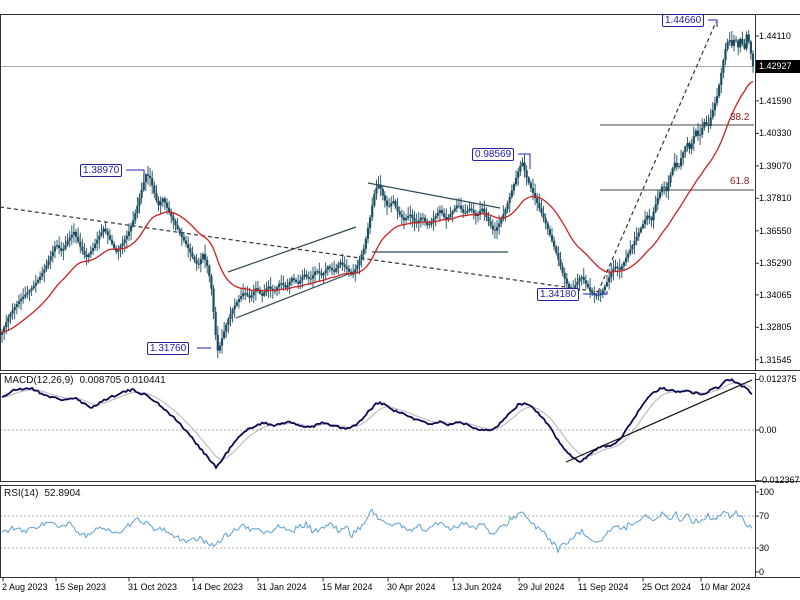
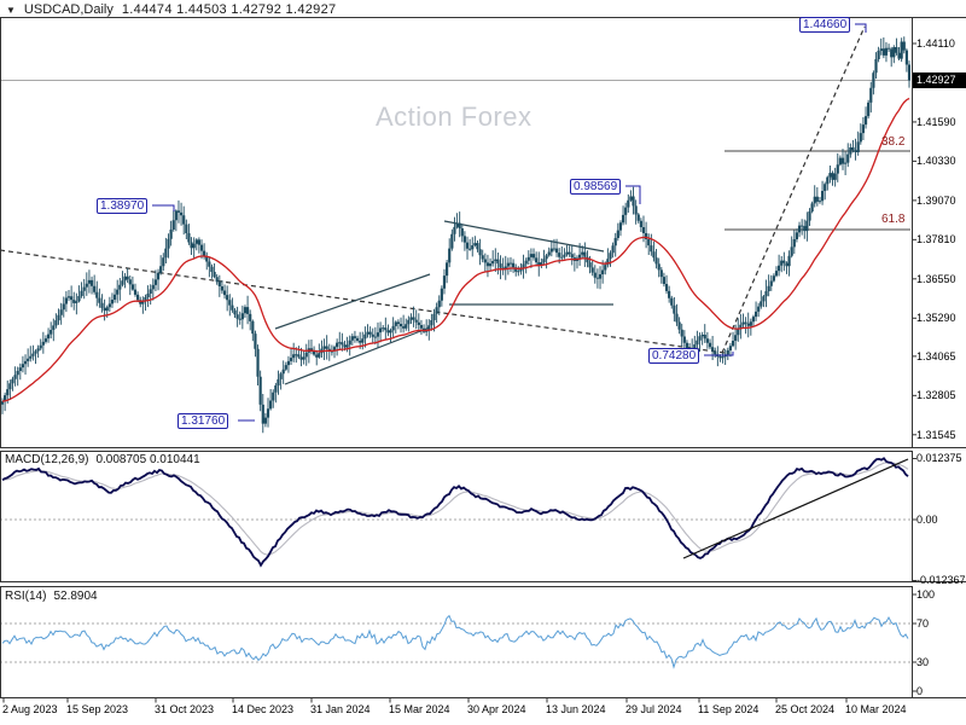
+ ▼
+ USDCAD,Daily
+ 1.44474 1.44503 1.42792 1.42927
+ Action Forex
  MACD(12,26,9)
  0.008705 0.010441
  RSI(14)
  52.8904
  1.42927
  1.44110
  1.41590
  1.40330
  1.39070
  1.37810
  1.36550
  1.35290
  1.34065
  1.32805
  1.31545
  0.012375
  0.00
  -0.012367
  100
  70
  30
  0
  2 Aug 2023
  15 Sep 2023
  31 Oct 2023
  14 Dec 2023
  31 Jan 2024
  15 Mar 2024
  30 Apr 2024
  13 Jun 2024
  29 Jul 2024
  11 Sep 2024
  25 Oct 2024
  10 Mar 2024
  1.38970
  1.31760
  0.98569
- 1.34180
+ 0.74280
  1.44660
  38.2
  61.8
